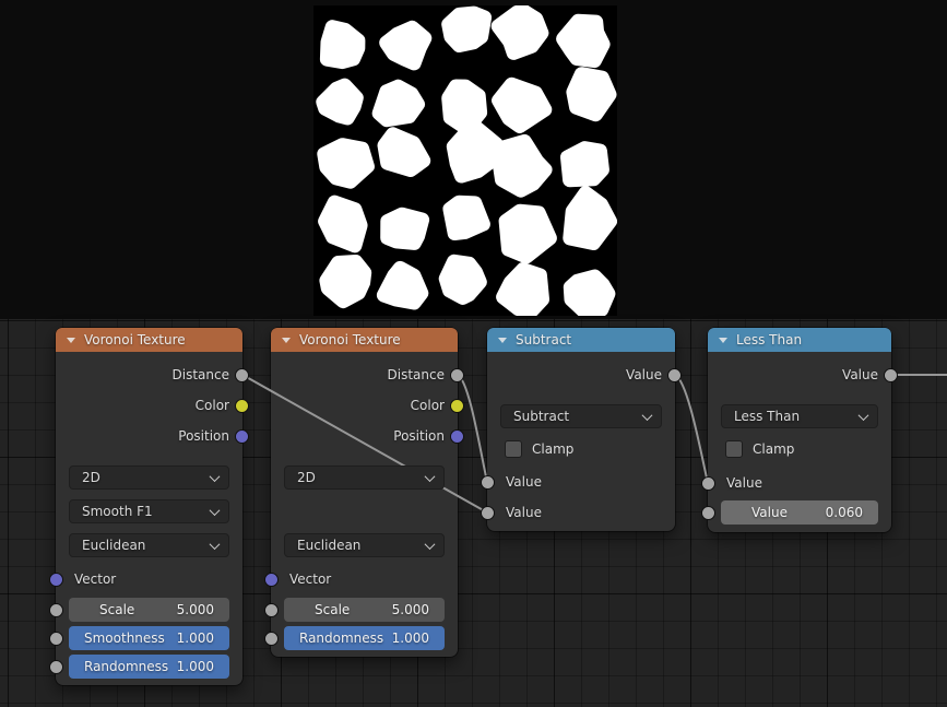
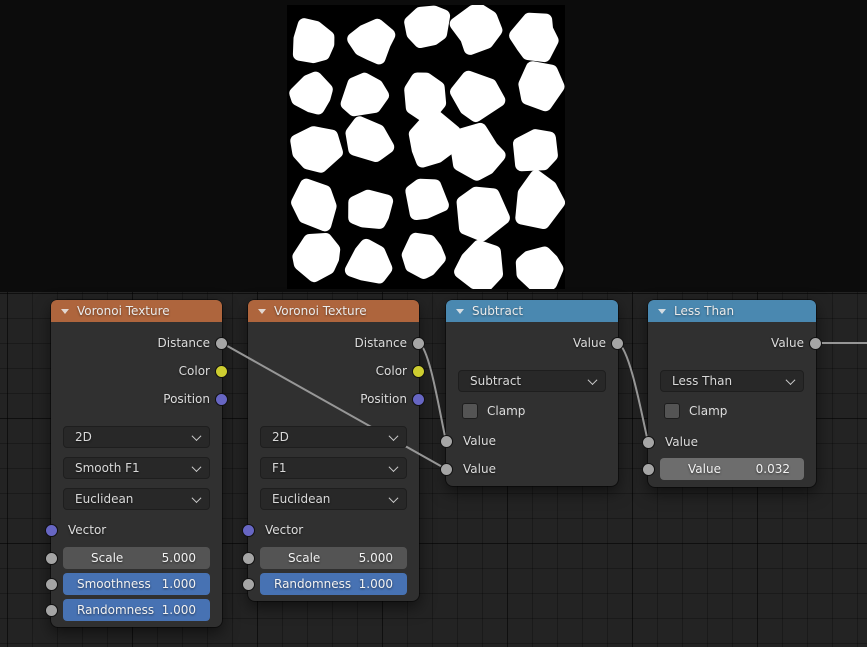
  Voronoi Texture
  Distance
  Color
  Position
  2D
  Smooth F1
  Euclidean
  Vector
  Scale
  5.000
  Smoothness
  1.000
  Randomness
  1.000
  Voronoi Texture
  Distance
  Color
  Position
  2D
+ F1
  Euclidean
  Vector
  Scale
  5.000
  Randomness
  1.000
  Subtract
  Value
  Subtract
  Clamp
  Value
  Value
  Less Than
  Value
  Less Than
  Clamp
  Value
  Value
- 0.060
+ 0.032
